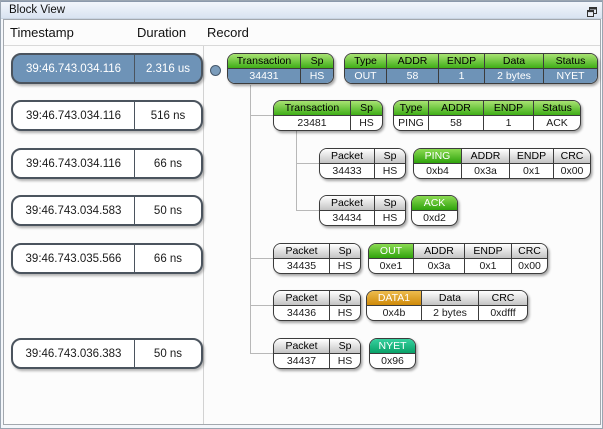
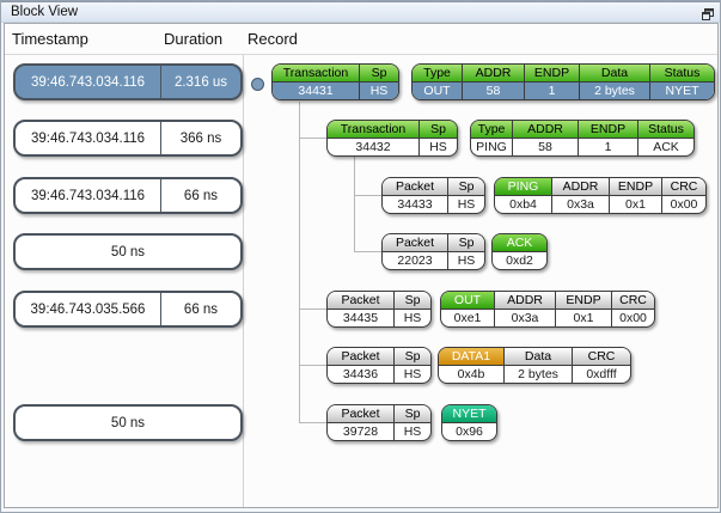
  Block View
  Timestamp
  Duration
  Record
  39:46.743.034.116
  2.316 us
  39:46.743.034.116
- 516 ns
+ 366 ns
  39:46.743.034.116
  66 ns
- 39:46.743.034.583
  50 ns
  39:46.743.035.566
  66 ns
- 39:46.743.036.383
  50 ns
  Transaction
  Sp
  34431
  HS
  Type
  ADDR
  ENDP
  Data
  Status
  OUT
  58
  1
  2 bytes
  NYET
  Transaction
  Sp
- 23481
+ 34432
  HS
  Type
  ADDR
  ENDP
  Status
  PING
  58
  1
  ACK
  Packet
  Sp
  34433
  HS
  PING
  ADDR
  ENDP
  CRC
  0xb4
  0x3a
  0x1
  0x00
  Packet
  Sp
- 34434
+ 22023
  HS
  ACK
  0xd2
  Packet
  Sp
  34435
  HS
  OUT
  ADDR
  ENDP
  CRC
  0xe1
  0x3a
  0x1
  0x00
  Packet
  Sp
  34436
  HS
  DATA1
  Data
  CRC
  0x4b
  2 bytes
  0xdfff
  Packet
  Sp
- 34437
+ 39728
  HS
  NYET
  0x96
